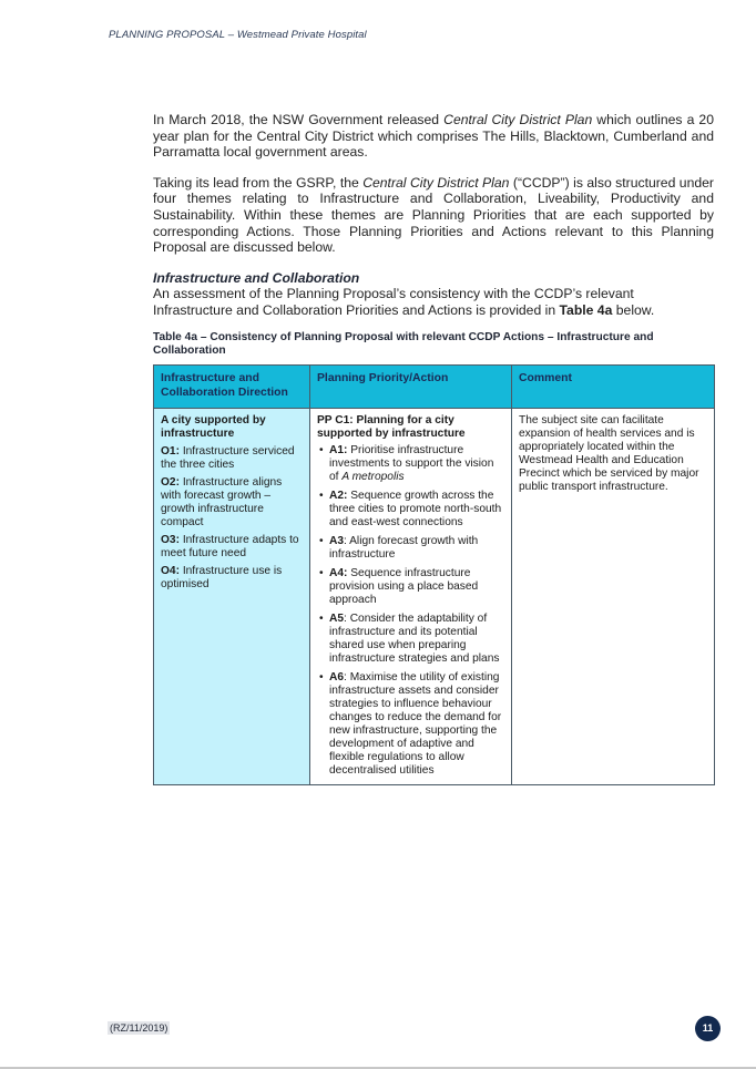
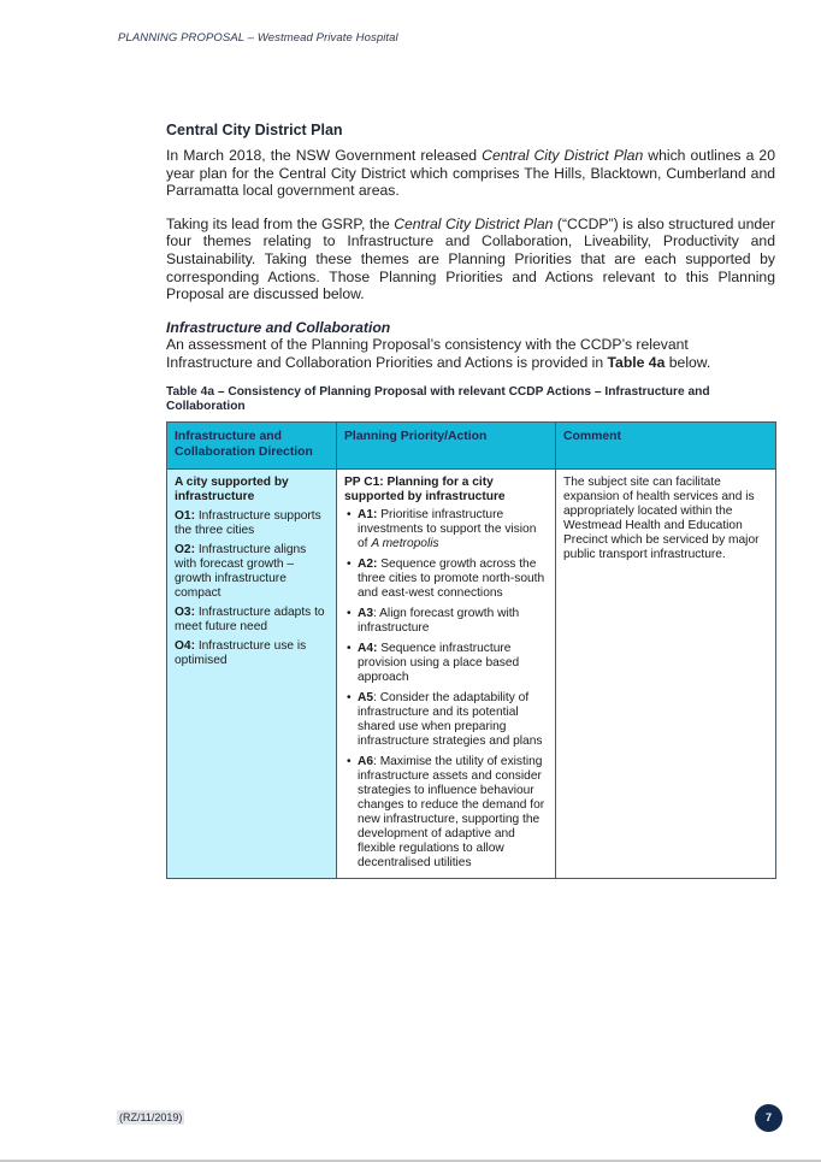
  PLANNING PROPOSAL – Westmead Private Hospital
+ Central City District Plan
  In March 2018, the NSW Government released Central City District Plan which outlines a 20 year plan for the Central City District which comprises The Hills, Blacktown, Cumberland and Parramatta local government areas.
- Taking its lead from the GSRP, the Central City District Plan (“CCDP”) is also structured under four themes relating to Infrastructure and Collaboration, Liveability, Productivity and Sustainability. Within these themes are Planning Priorities that are each supported by corresponding Actions. Those Planning Priorities and Actions relevant to this Planning Proposal are discussed below.
+ Taking its lead from the GSRP, the Central City District Plan (“CCDP”) is also structured under four themes relating to Infrastructure and Collaboration, Liveability, Productivity and Sustainability. Taking these themes are Planning Priorities that are each supported by corresponding Actions. Those Planning Priorities and Actions relevant to this Planning Proposal are discussed below.
  Infrastructure and Collaboration
  An assessment of the Planning Proposal’s consistency with the CCDP’s relevant Infrastructure and Collaboration Priorities and Actions is provided in Table 4a below.
  Table 4a – Consistency of Planning Proposal with relevant CCDP Actions – Infrastructure and Collaboration
  Infrastructure and Collaboration Direction	Planning Priority/Action	Comment
- A city supported by infrastructure O1: Infrastructure serviced the three cities O2: Infrastructure aligns with forecast growth – growth infrastructure compact O3: Infrastructure adapts to meet future need O4: Infrastructure use is optimised	PP C1: Planning for a city supported by infrastructure • A1: Prioritise infrastructure investments to support the vision of A metropolis • A2: Sequence growth across the three cities to promote north-south and east-west connections • A3: Align forecast growth with infrastructure • A4: Sequence infrastructure provision using a place based approach • A5: Consider the adaptability of infrastructure and its potential shared use when preparing infrastructure strategies and plans • A6: Maximise the utility of existing infrastructure assets and consider strategies to influence behaviour changes to reduce the demand for new infrastructure, supporting the development of adaptive and flexible regulations to allow decentralised utilities	The subject site can facilitate expansion of health services and is appropriately located within the Westmead Health and Education Precinct which be serviced by major public transport infrastructure.
+ A city supported by infrastructure O1: Infrastructure supports the three cities O2: Infrastructure aligns with forecast growth – growth infrastructure compact O3: Infrastructure adapts to meet future need O4: Infrastructure use is optimised	PP C1: Planning for a city supported by infrastructure • A1: Prioritise infrastructure investments to support the vision of A metropolis • A2: Sequence growth across the three cities to promote north-south and east-west connections • A3: Align forecast growth with infrastructure • A4: Sequence infrastructure provision using a place based approach • A5: Consider the adaptability of infrastructure and its potential shared use when preparing infrastructure strategies and plans • A6: Maximise the utility of existing infrastructure assets and consider strategies to influence behaviour changes to reduce the demand for new infrastructure, supporting the development of adaptive and flexible regulations to allow decentralised utilities	The subject site can facilitate expansion of health services and is appropriately located within the Westmead Health and Education Precinct which be serviced by major public transport infrastructure.
  (RZ/11/2019)
- 11
+ 7
